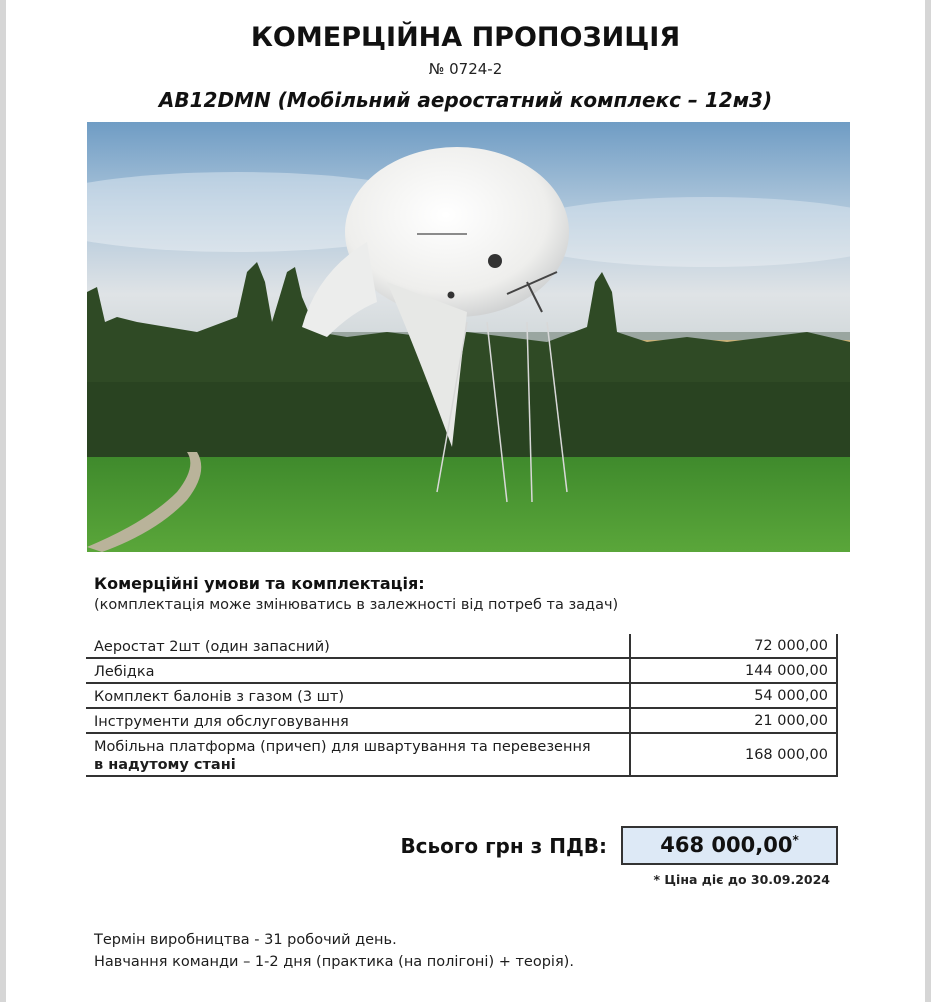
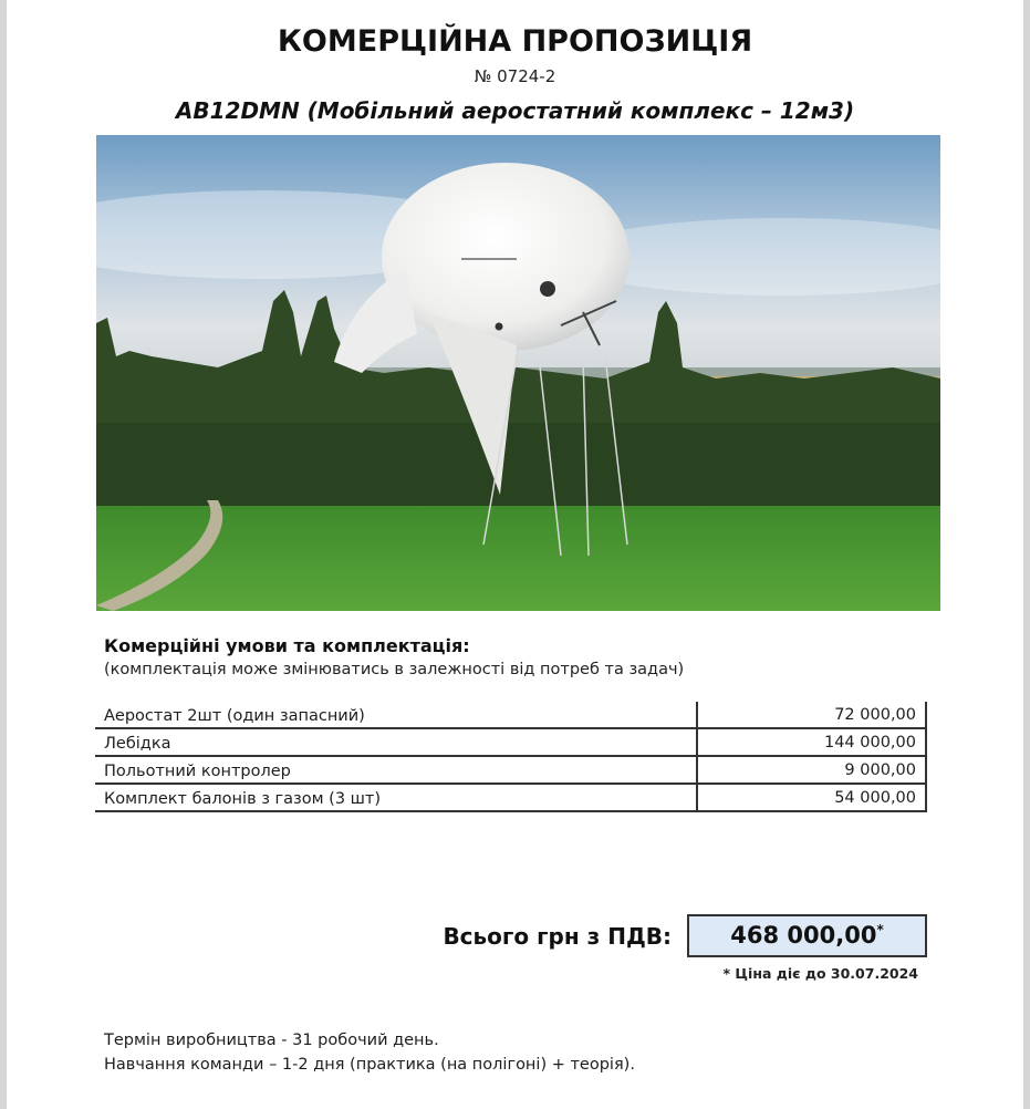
  КОМЕРЦІЙНА ПРОПОЗИЦІЯ
  № 0724-2
  AB12DMN (Мобільний аеростатний комплекс – 12м3)
  Комерційні умови та комплектація:
  (комплектація може змінюватись в залежності від потреб та задач)
  Аеростат 2шт (один запасний)	72 000,00
  Лебідка	144 000,00
+ Польотний контролер	9 000,00
  Комплект балонів з газом (3 шт)	54 000,00
- Інструменти для обслуговування	21 000,00
- Мобільна платформа (причеп) для швартування та перевезення в надутому стані	168 000,00
  Всього грн з ПДВ:
  468 000,00*
- * Ціна діє до 30.09.2024
+ * Ціна діє до 30.07.2024
  Термін виробництва - 31 робочий день.
  Навчання команди – 1-2 дня (практика (на полігоні) + теорія).
